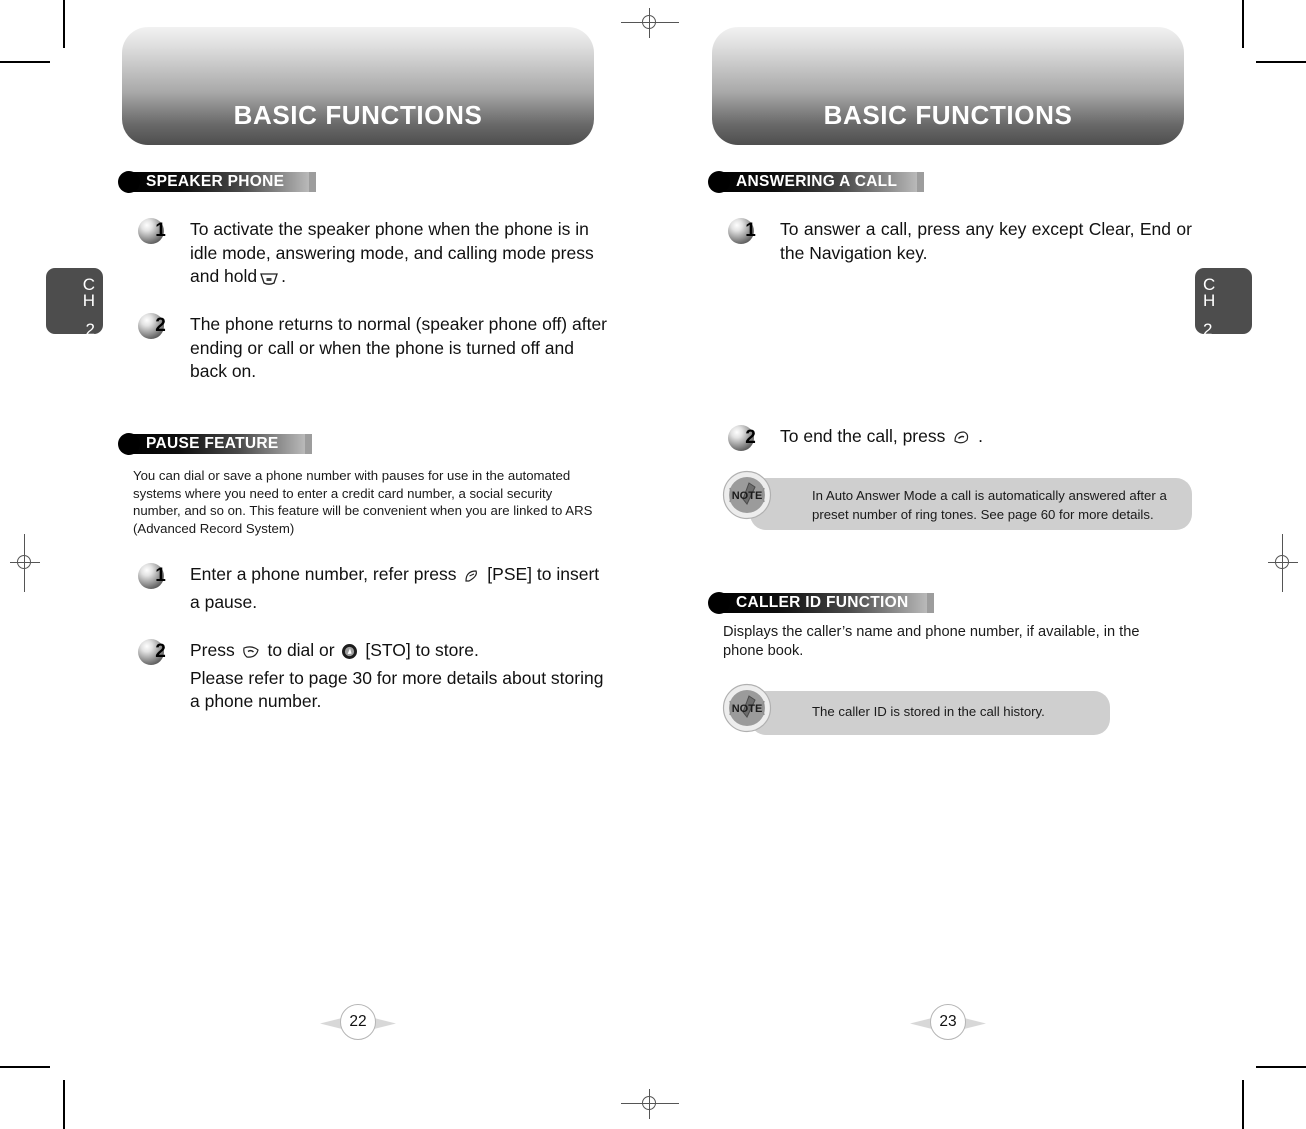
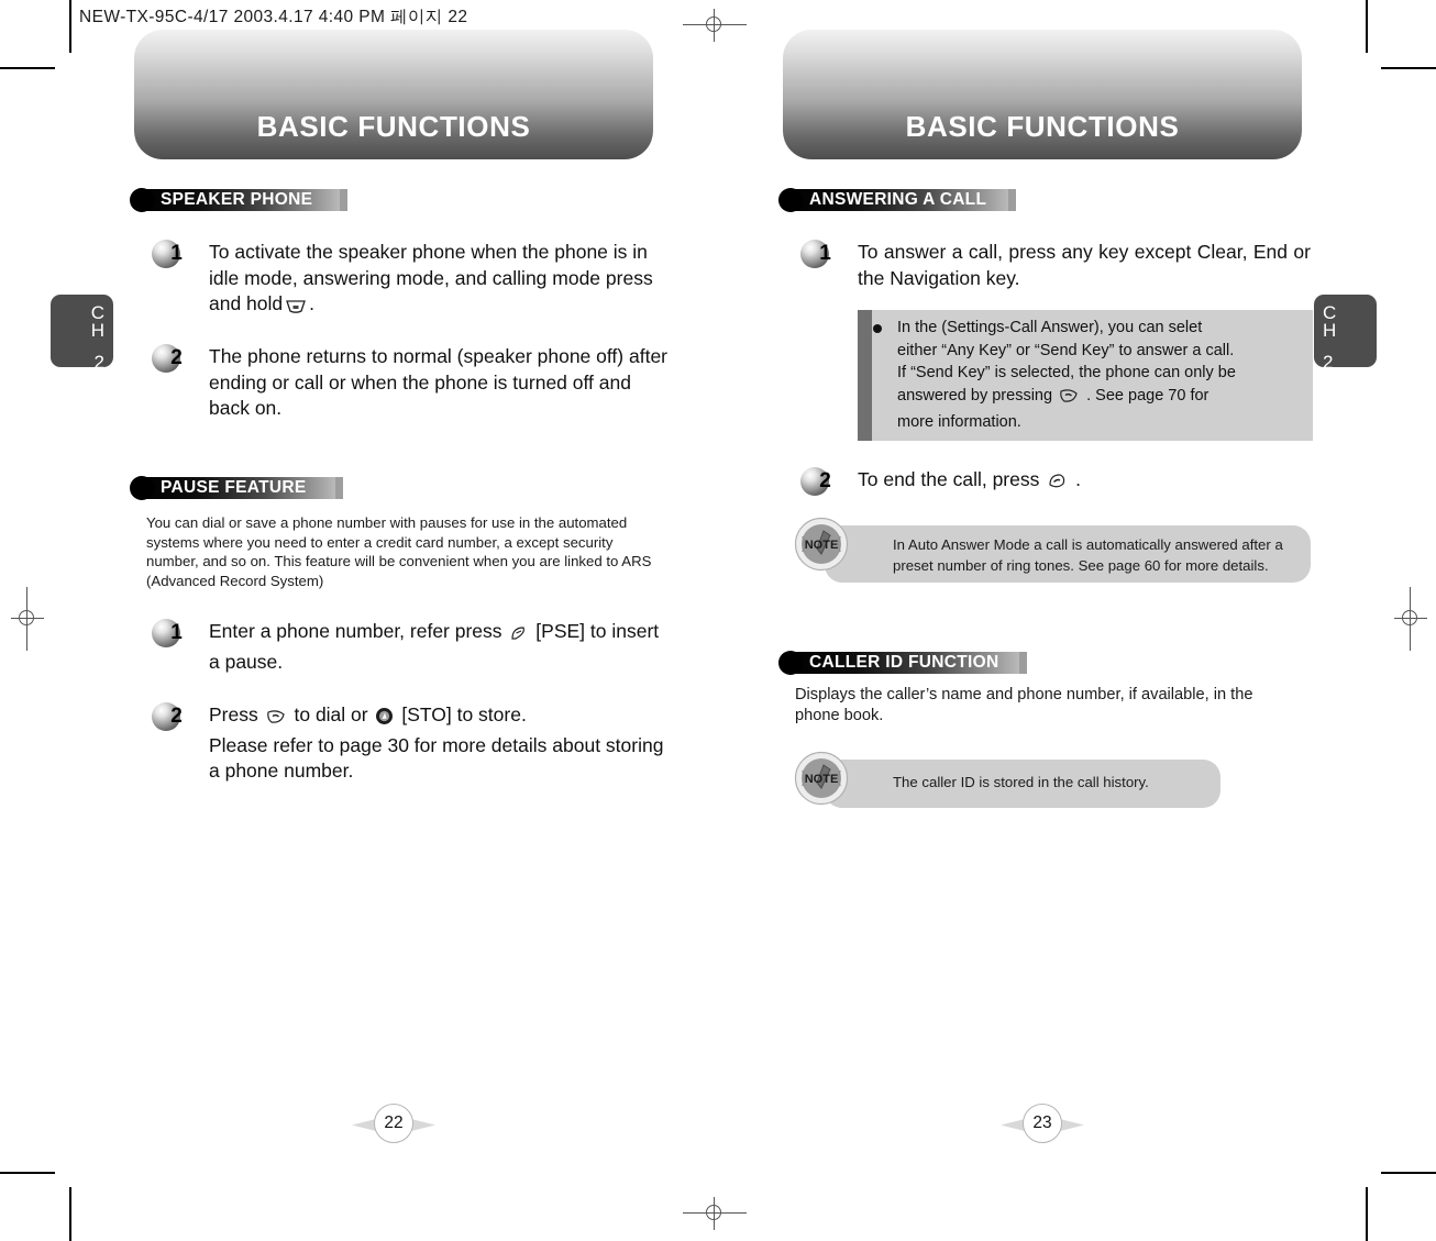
+ NEW-TX-95C-4/17 2003.4.17 4:40 PM 페이지 22
  BASIC FUNCTIONS
  C
  H
  2
  SPEAKER PHONE
  1
  To activate the speaker phone when the phone is in idle mode, answering mode, and calling mode press and hold .
  2
  The phone returns to normal (speaker phone off) after ending or call or when the phone is turned off and back on.
  PAUSE FEATURE
- You can dial or save a phone number with pauses for use in the automated systems where you need to enter a credit card number, a social security number, and so on. This feature will be convenient when you are linked to ARS (Advanced Record System)
+ You can dial or save a phone number with pauses for use in the automated systems where you need to enter a credit card number, a except security number, and so on. This feature will be convenient when you are linked to ARS (Advanced Record System)
  1
  Enter a phone number, refer press [PSE] to insert a pause.
  2
  Press to dial or [STO] to store.
  Please refer to page 30 for more details about storing a phone number.
  22
  BASIC FUNCTIONS
  C
  H
  2
  ANSWERING A CALL
  1
  To answer a call, press any key except Clear, End or the Navigation key.
+ In the (Settings-Call Answer), you can selet
+ either “Any Key” or “Send Key” to answer a call.
+ If “Send Key” is selected, the phone can only be
+ answered by pressing . See page 70 for
+ more information.
  2
  To end the call, press .
  In Auto Answer Mode a call is automatically answered after a preset number of ring tones. See page 60 for more details.
  NOTE
  CALLER ID FUNCTION
  Displays the caller’s name and phone number, if available, in the phone book.
  The caller ID is stored in the call history.
  NOTE
  23
